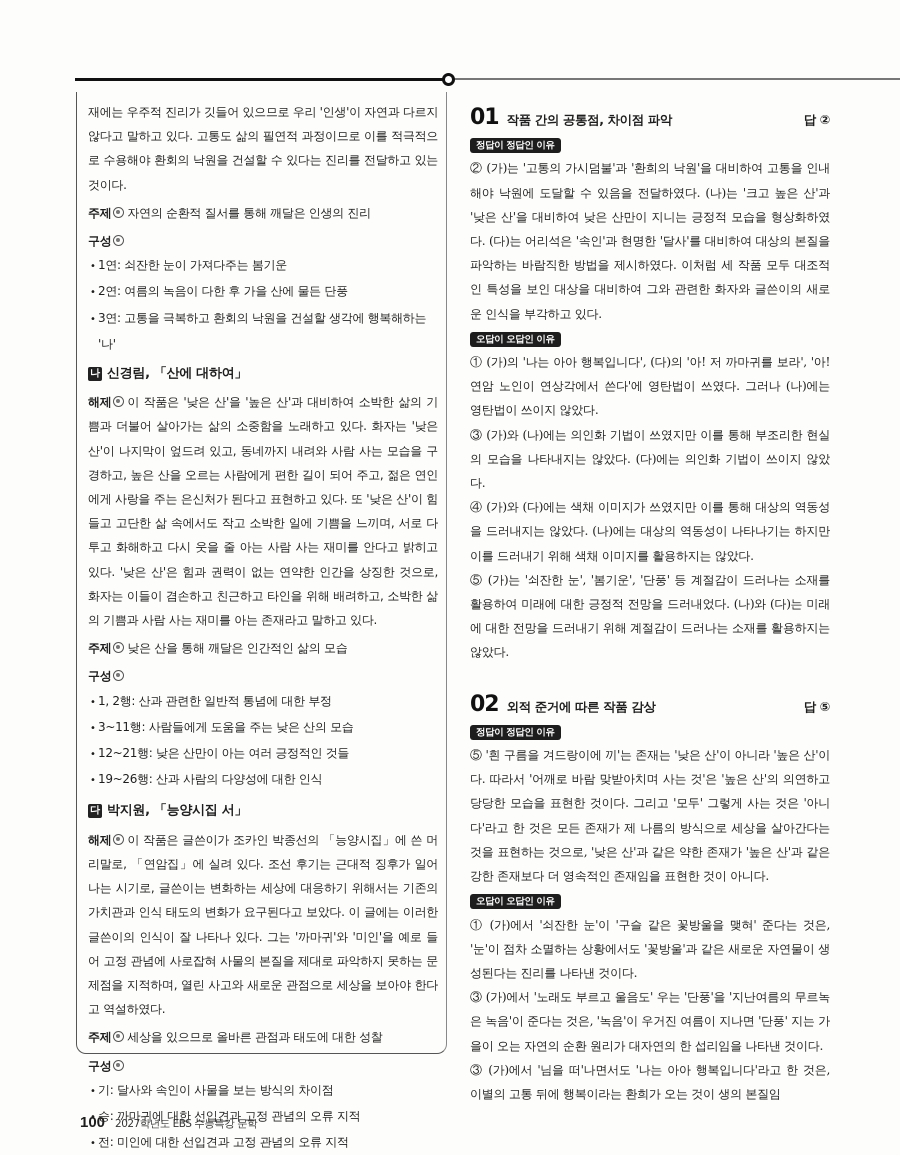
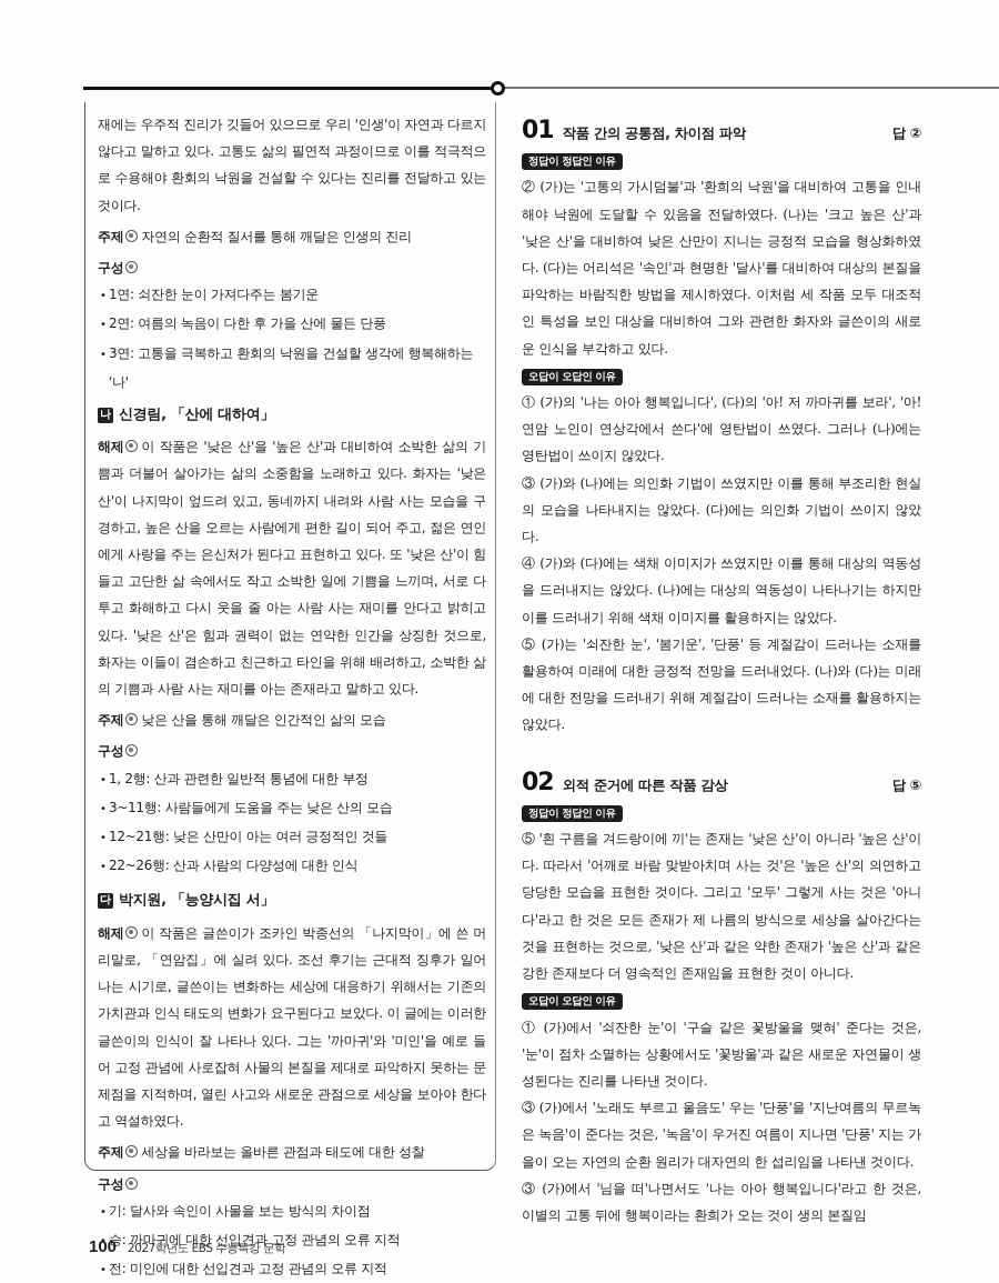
  재에는 우주적 진리가 깃들어 있으므로 우리 '인생'이 자연과 다르지 않다고 말하고 있다. 고통도 삶의 필연적 과정이므로 이를 적극적으로 수용해야 환회의 낙원을 건설할 수 있다는 진리를 전달하고 있는 것이다.
  주제 자연의 순환적 질서를 통해 깨달은 인생의 진리
  구성
  1연: 쇠잔한 눈이 가져다주는 봄기운
  2연: 여름의 녹음이 다한 후 가을 산에 물든 단풍
  3연: 고통을 극복하고 환회의 낙원을 건설할 생각에 행복해하는 '나'
  나 신경림, 「산에 대하여」
  해제 이 작품은 '낮은 산'을 '높은 산'과 대비하여 소박한 삶의 기쁨과 더불어 살아가는 삶의 소중함을 노래하고 있다. 화자는 '낮은 산'이 나지막이 엎드려 있고, 동네까지 내려와 사람 사는 모습을 구경하고, 높은 산을 오르는 사람에게 편한 길이 되어 주고, 젊은 연인에게 사랑을 주는 은신처가 된다고 표현하고 있다. 또 '낮은 산'이 힘들고 고단한 삶 속에서도 작고 소박한 일에 기쁨을 느끼며, 서로 다투고 화해하고 다시 웃을 줄 아는 사람 사는 재미를 안다고 밝히고 있다. '낮은 산'은 힘과 권력이 없는 연약한 인간을 상징한 것으로, 화자는 이들이 겸손하고 친근하고 타인을 위해 배려하고, 소박한 삶의 기쁨과 사람 사는 재미를 아는 존재라고 말하고 있다.
  주제 낮은 산을 통해 깨달은 인간적인 삶의 모습
  구성
  1, 2행: 산과 관련한 일반적 통념에 대한 부정
  3~11행: 사람들에게 도움을 주는 낮은 산의 모습
  12~21행: 낮은 산만이 아는 여러 긍정적인 것들
- 19~26행: 산과 사람의 다양성에 대한 인식
+ 22~26행: 산과 사람의 다양성에 대한 인식
  다 박지원, 「능양시집 서」
- 해제 이 작품은 글쓴이가 조카인 박종선의 「능양시집」에 쓴 머리말로, 「연암집」에 실려 있다. 조선 후기는 근대적 징후가 일어나는 시기로, 글쓴이는 변화하는 세상에 대응하기 위해서는 기존의 가치관과 인식 태도의 변화가 요구된다고 보았다. 이 글에는 이러한 글쓴이의 인식이 잘 나타나 있다. 그는 '까마귀'와 '미인'을 예로 들어 고정 관념에 사로잡혀 사물의 본질을 제대로 파악하지 못하는 문제점을 지적하며, 열린 사고와 새로운 관점으로 세상을 보아야 한다고 역설하였다.
+ 해제 이 작품은 글쓴이가 조카인 박종선의 「나지막이」에 쓴 머리말로, 「연암집」에 실려 있다. 조선 후기는 근대적 징후가 일어나는 시기로, 글쓴이는 변화하는 세상에 대응하기 위해서는 기존의 가치관과 인식 태도의 변화가 요구된다고 보았다. 이 글에는 이러한 글쓴이의 인식이 잘 나타나 있다. 그는 '까마귀'와 '미인'을 예로 들어 고정 관념에 사로잡혀 사물의 본질을 제대로 파악하지 못하는 문제점을 지적하며, 열린 사고와 새로운 관점으로 세상을 보아야 한다고 역설하였다.
- 주제 세상을 있으므로 올바른 관점과 태도에 대한 성찰
+ 주제 세상을 바라보는 올바른 관점과 태도에 대한 성찰
  구성
  기: 달사와 속인이 사물을 보는 방식의 차이점
  승: 까마귀에 대한 선입견과 고정 관념의 오류 지적
  전: 미인에 대한 선입견과 고정 관념의 오류 지적
  01
  작품 간의 공통점, 차이점 파악
  답 ②
  정답이 정답인 이유
  ② (가)는 '고통의 가시덤불'과 '환희의 낙원'을 대비하여 고통을 인내해야 낙원에 도달할 수 있음을 전달하였다. (나)는 '크고 높은 산'과 '낮은 산'을 대비하여 낮은 산만이 지니는 긍정적 모습을 형상화하였다. (다)는 어리석은 '속인'과 현명한 '달사'를 대비하여 대상의 본질을 파악하는 바람직한 방법을 제시하였다. 이처럼 세 작품 모두 대조적인 특성을 보인 대상을 대비하여 그와 관련한 화자와 글쓴이의 새로운 인식을 부각하고 있다.
  오답이 오답인 이유
  ① (가)의 '나는 아아 행복입니다', (다)의 '아! 저 까마귀를 보라', '아! 연암 노인이 연상각에서 쓴다'에 영탄법이 쓰였다. 그러나 (나)에는 영탄법이 쓰이지 않았다.
  ③ (가)와 (나)에는 의인화 기법이 쓰였지만 이를 통해 부조리한 현실의 모습을 나타내지는 않았다. (다)에는 의인화 기법이 쓰이지 않았다.
  ④ (가)와 (다)에는 색채 이미지가 쓰였지만 이를 통해 대상의 역동성을 드러내지는 않았다. (나)에는 대상의 역동성이 나타나기는 하지만 이를 드러내기 위해 색채 이미지를 활용하지는 않았다.
  ⑤ (가)는 '쇠잔한 눈', '봄기운', '단풍' 등 계절감이 드러나는 소재를 활용하여 미래에 대한 긍정적 전망을 드러내었다. (나)와 (다)는 미래에 대한 전망을 드러내기 위해 계절감이 드러나는 소재를 활용하지는 않았다.
  02
  외적 준거에 따른 작품 감상
  답 ⑤
  정답이 정답인 이유
  ⑤ '흰 구름을 겨드랑이에 끼'는 존재는 '낮은 산'이 아니라 '높은 산'이다. 따라서 '어깨로 바람 맞받아치며 사는 것'은 '높은 산'의 의연하고 당당한 모습을 표현한 것이다. 그리고 '모두' 그렇게 사는 것은 '아니다'라고 한 것은 모든 존재가 제 나름의 방식으로 세상을 살아간다는 것을 표현하는 것으로, '낮은 산'과 같은 약한 존재가 '높은 산'과 같은 강한 존재보다 더 영속적인 존재임을 표현한 것이 아니다.
  오답이 오답인 이유
  ① (가)에서 '쇠잔한 눈'이 '구슬 같은 꽃방울을 맺혀' 준다는 것은, '눈'이 점차 소멸하는 상황에서도 '꽃방울'과 같은 새로운 자연물이 생성된다는 진리를 나타낸 것이다.
  ③ (가)에서 '노래도 부르고 울음도' 우는 '단풍'을 '지난여름의 무르녹은 녹음'이 준다는 것은, '녹음'이 우거진 여름이 지나면 '단풍' 지는 가을이 오는 자연의 순환 원리가 대자연의 한 섭리임을 나타낸 것이다.
  ③ (가)에서 '님을 떠'나면서도 '나는 아아 행복입니다'라고 한 것은, 이별의 고통 뒤에 행복이라는 환희가 오는 것이 생의 본질임
  100
  2027학년도 EBS 수능특강 문학
